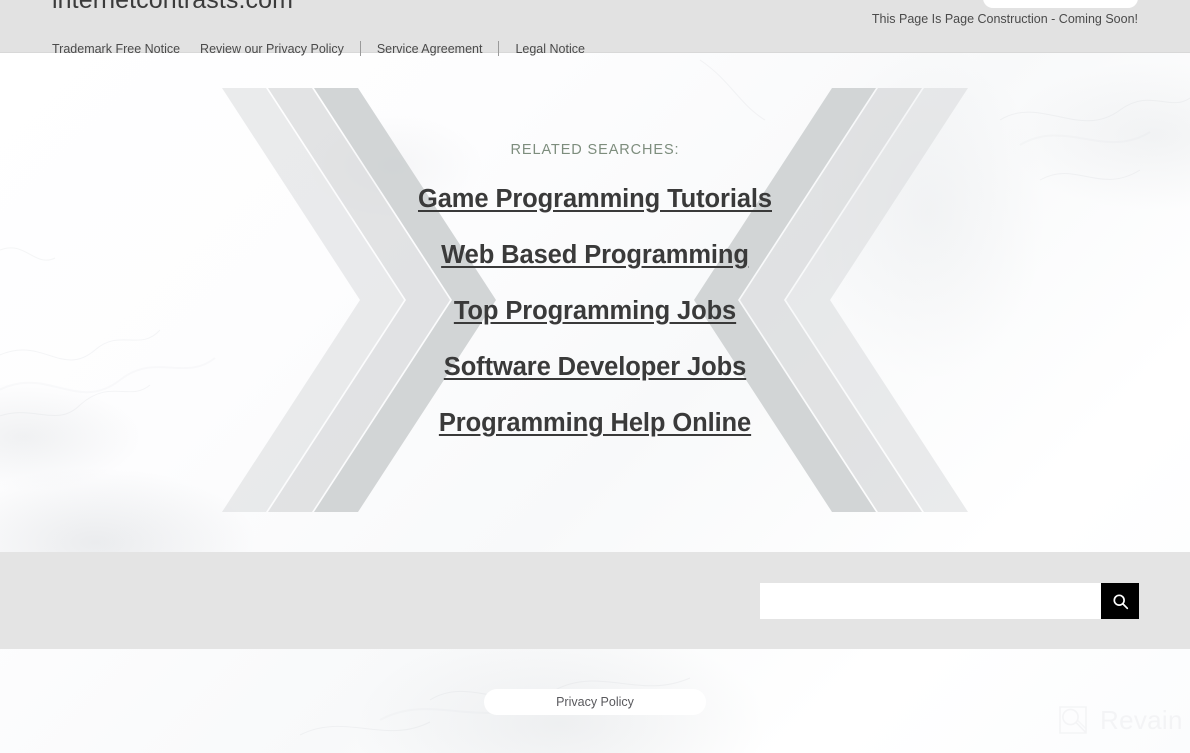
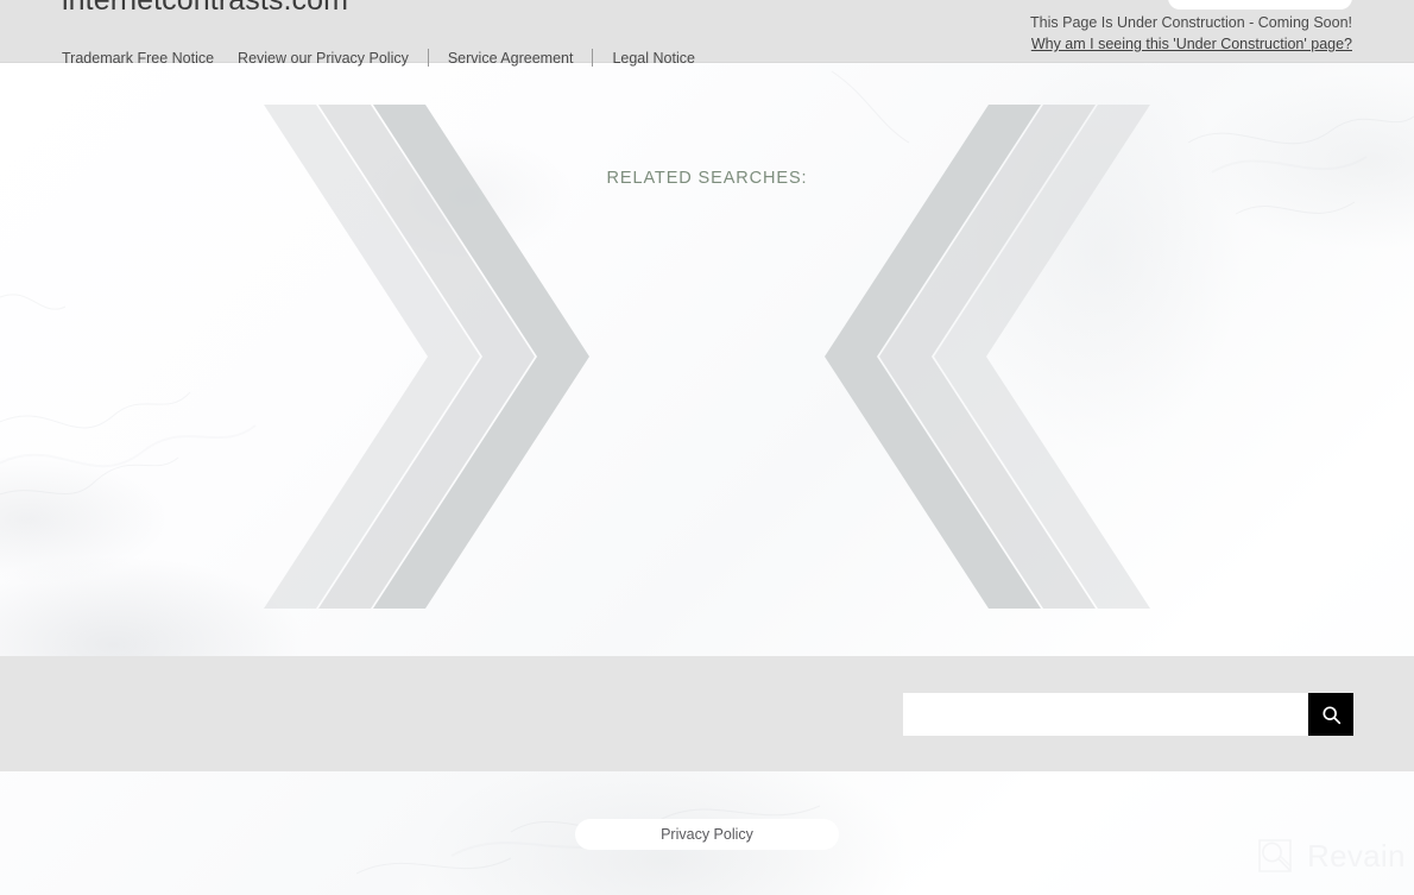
  internetcontrasts.com
- This Page Is Page Construction - Coming Soon!
+ This Page Is Under Construction - Coming Soon!
+ Why am I seeing this 'Under Construction' page?
  RELATED SEARCHES:
- Game Programming Tutorials
- Web Based Programming
- Top Programming Jobs
- Software Developer Jobs
- Programming Help Online
  Trademark Free Notice
  Review our Privacy Policy
  Service Agreement
  Legal Notice
  Privacy Policy
